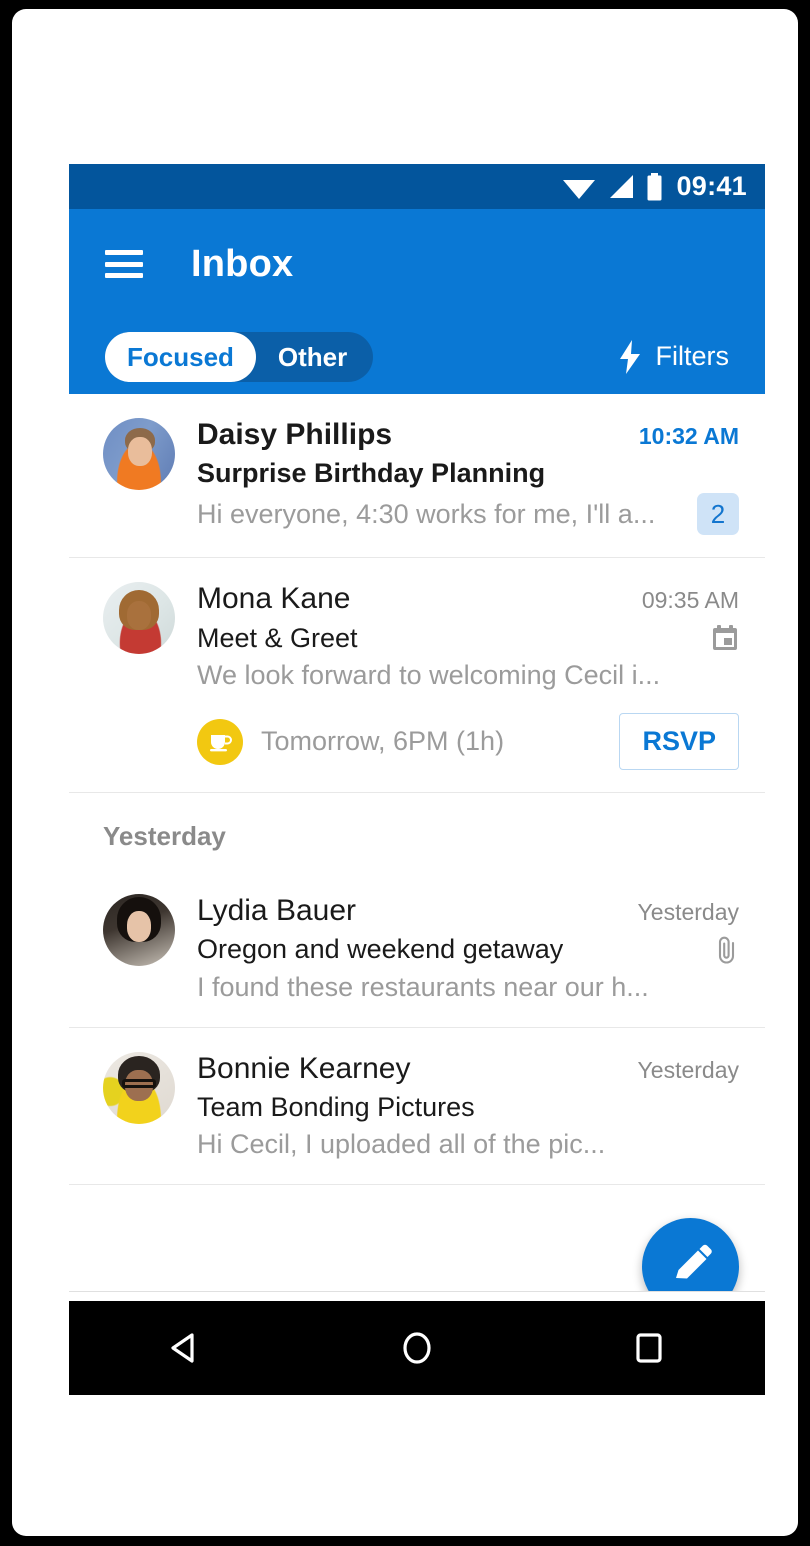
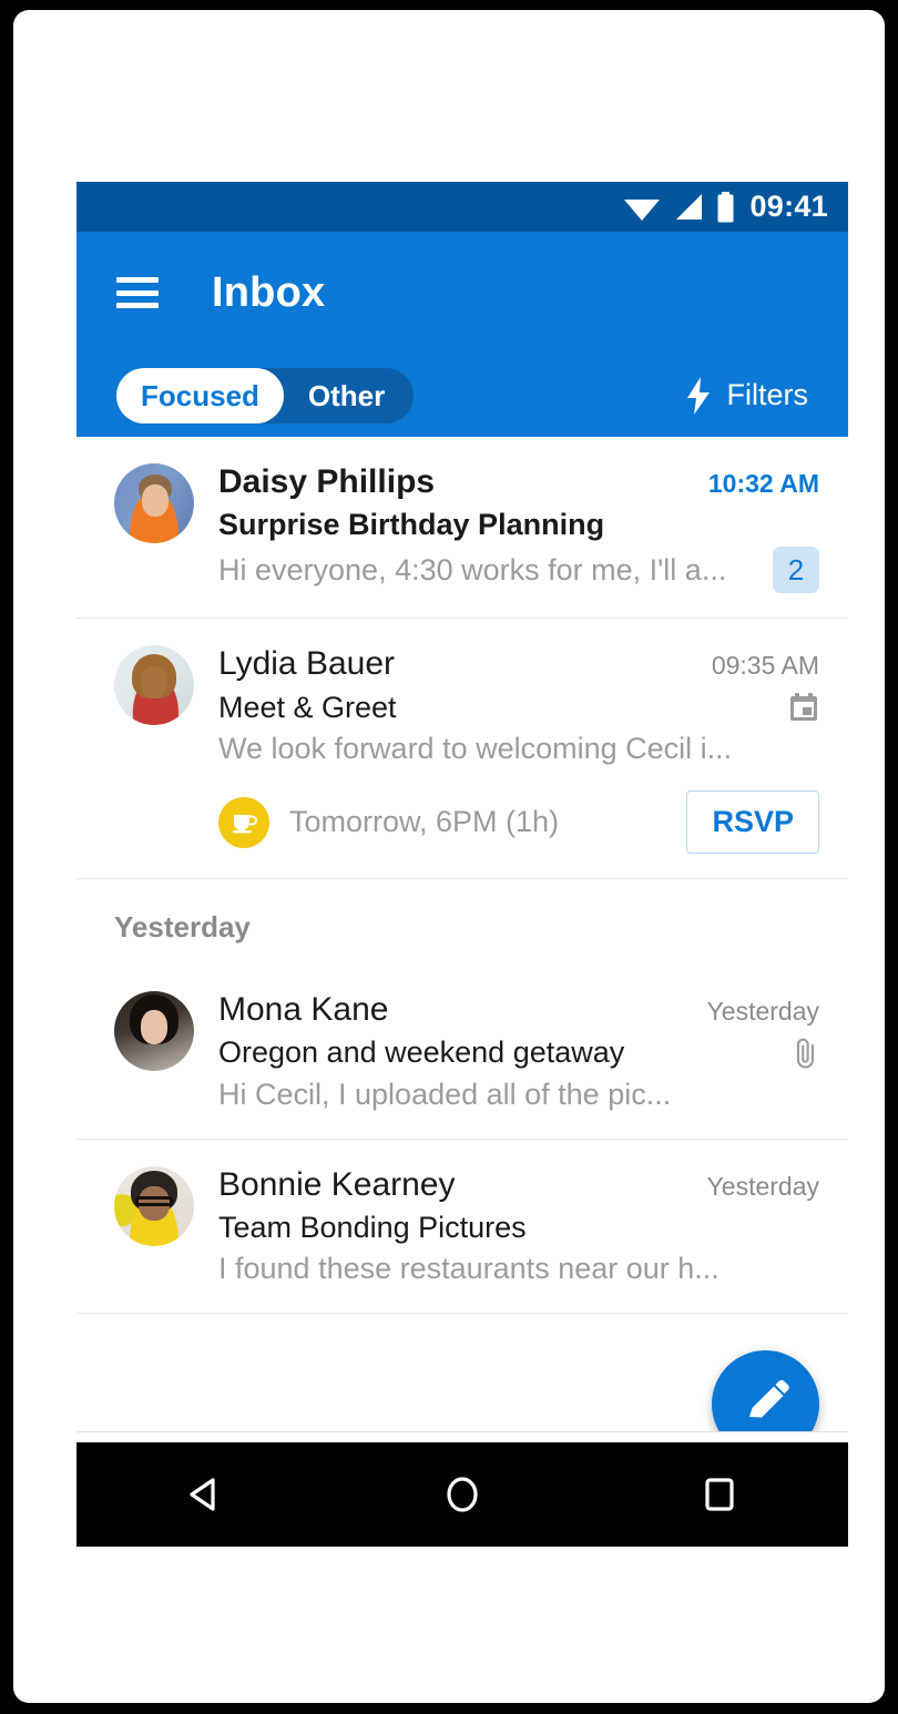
  09:41
  Inbox
  Focused
  Other
  Filters
  Daisy Phillips
  10:32 AM
  Surprise Birthday Planning
  Hi everyone, 4:30 works for me, I'll a...
  2
- Mona Kane
+ Lydia Bauer
  09:35 AM
  Meet & Greet
  We look forward to welcoming Cecil i...
  Tomorrow, 6PM (1h)
  RSVP
  Yesterday
- Lydia Bauer
+ Mona Kane
  Yesterday
  Oregon and weekend getaway
- I found these restaurants near our h...
+ Hi Cecil, I uploaded all of the pic...
  Bonnie Kearney
  Yesterday
  Team Bonding Pictures
- Hi Cecil, I uploaded all of the pic...
+ I found these restaurants near our h...
